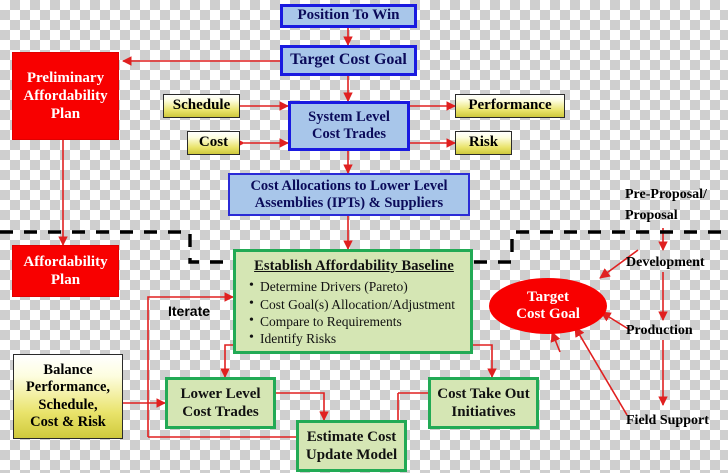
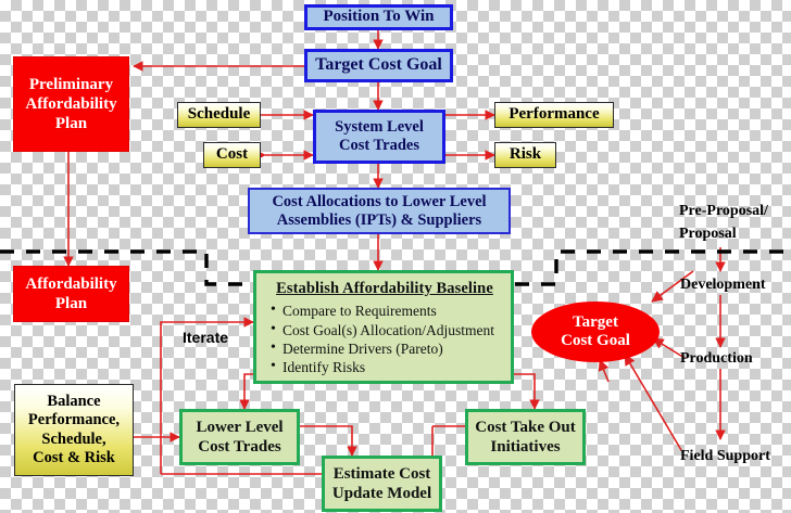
  Position To Win
  Target Cost Goal
  System Level
  Cost Trades
  Schedule
  Cost
  Performance
  Risk
  Cost Allocations to Lower Level
  Assemblies (IPTs) & Suppliers
  Preliminary
  Affordability
  Plan
  Affordability
  Plan
  Establish Affordability Baseline
- Determine Drivers (Pareto)
+ Compare to Requirements
  Cost Goal(s) Allocation/Adjustment
- Compare to Requirements
+ Determine Drivers (Pareto)
  Identify Risks
  Target
  Cost Goal
  Balance
  Performance,
  Schedule,
  Cost & Risk
  Lower Level
  Cost Trades
  Estimate Cost
  Update Model
  Cost Take Out
  Initiatives
  Iterate
  Pre-Proposal/
  Proposal
  Development
  Production
  Field Support
